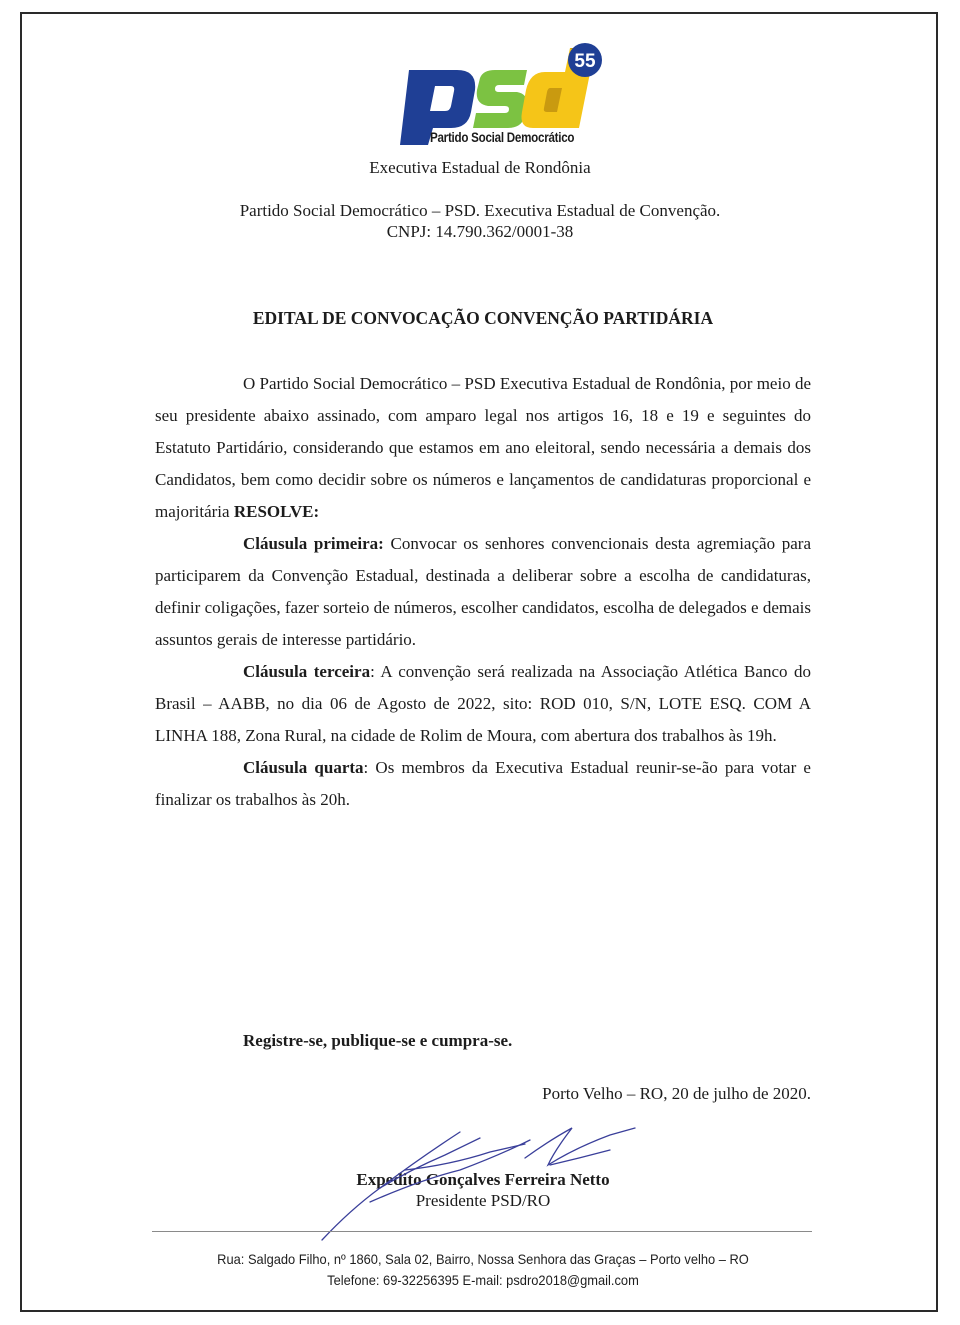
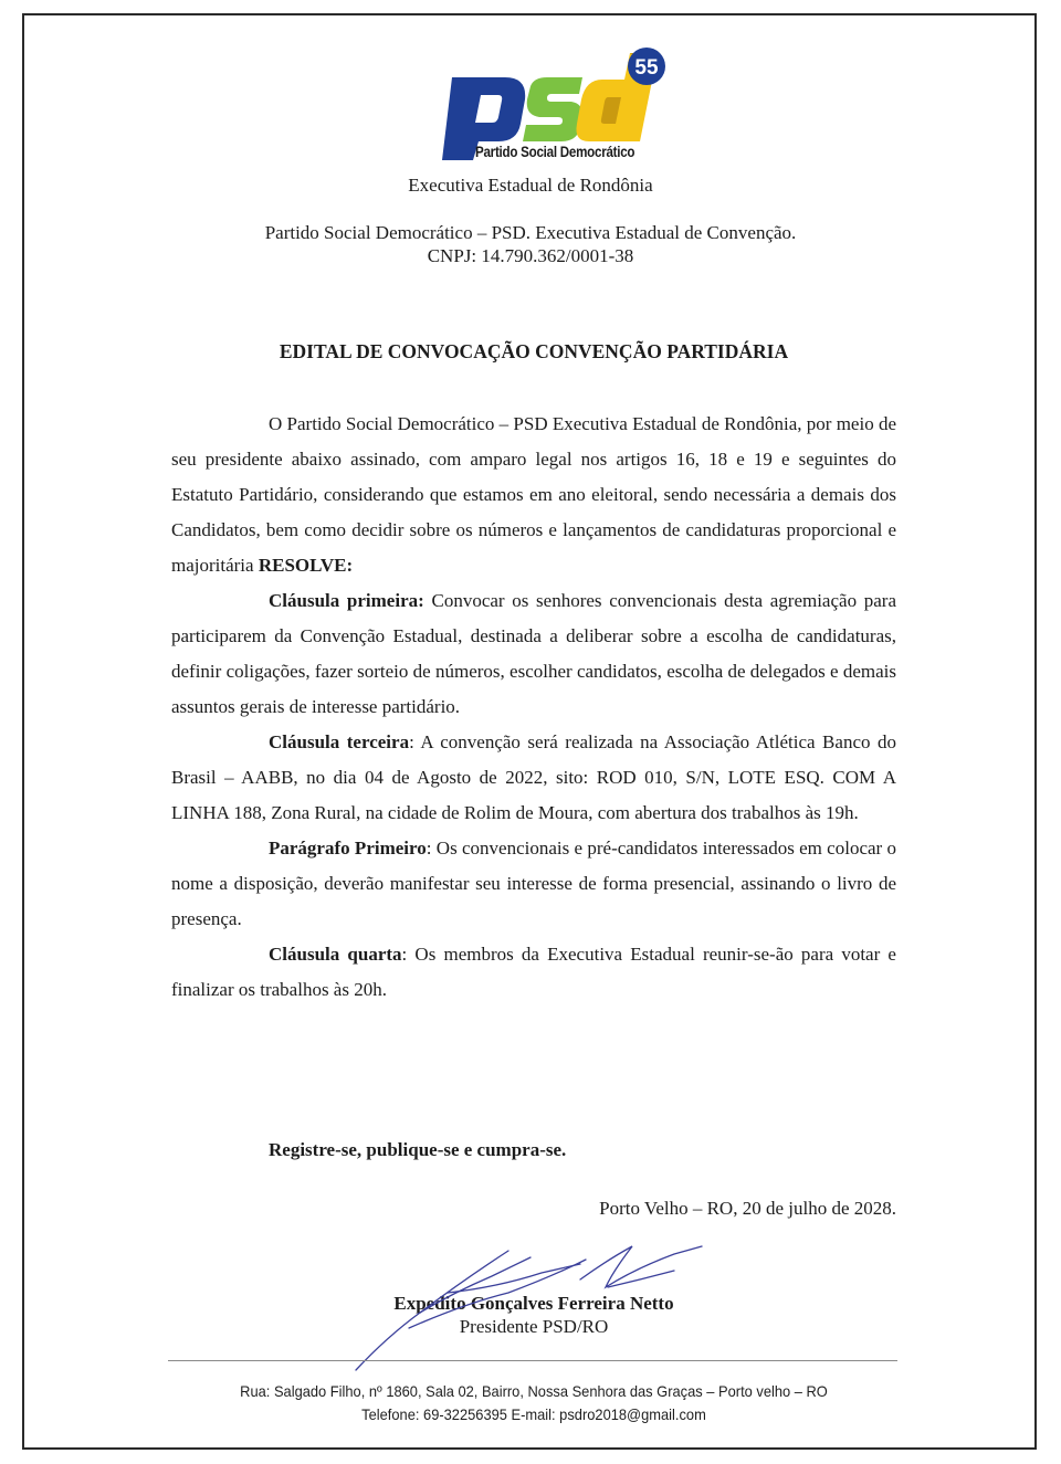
  55
  Partido Social Democrático
  Executiva Estadual de Rondônia
  Partido Social Democrático – PSD. Executiva Estadual de Convenção.
  CNPJ: 14.790.362/0001-38
  EDITAL DE CONVOCAÇÃO CONVENÇÃO PARTIDÁRIA
  O Partido Social Democrático – PSD Executiva Estadual de Rondônia, por meio de seu presidente abaixo assinado, com amparo legal nos artigos 16, 18 e 19 e seguintes do Estatuto Partidário, considerando que estamos em ano eleitoral, sendo necessária a demais dos Candidatos, bem como decidir sobre os números e lançamentos de candidaturas proporcional e majoritária RESOLVE:
  Cláusula primeira: Convocar os senhores convencionais desta agremiação para participarem da Convenção Estadual, destinada a deliberar sobre a escolha de candidaturas, definir coligações, fazer sorteio de números, escolher candidatos, escolha de delegados e demais assuntos gerais de interesse partidário.
- Cláusula terceira: A convenção será realizada na Associação Atlética Banco do Brasil – AABB, no dia 06 de Agosto de 2022, sito: ROD 010, S/N, LOTE ESQ. COM A LINHA 188, Zona Rural, na cidade de Rolim de Moura, com abertura dos trabalhos às 19h.
+ Cláusula terceira: A convenção será realizada na Associação Atlética Banco do Brasil – AABB, no dia 04 de Agosto de 2022, sito: ROD 010, S/N, LOTE ESQ. COM A LINHA 188, Zona Rural, na cidade de Rolim de Moura, com abertura dos trabalhos às 19h.
+ Parágrafo Primeiro: Os convencionais e pré-candidatos interessados em colocar o nome a disposição, deverão manifestar seu interesse de forma presencial, assinando o livro de presença.
  Cláusula quarta: Os membros da Executiva Estadual reunir-se-ão para votar e finalizar os trabalhos às 20h.
  Registre-se, publique-se e cumpra-se.
- Porto Velho – RO, 20 de julho de 2020.
+ Porto Velho – RO, 20 de julho de 2028.
  Expedito Gonçalves Ferreira Netto
  Presidente PSD/RO
  Rua: Salgado Filho, nº 1860, Sala 02, Bairro, Nossa Senhora das Graças – Porto velho – RO
  Telefone: 69-32256395 E-mail: psdro2018@gmail.com
